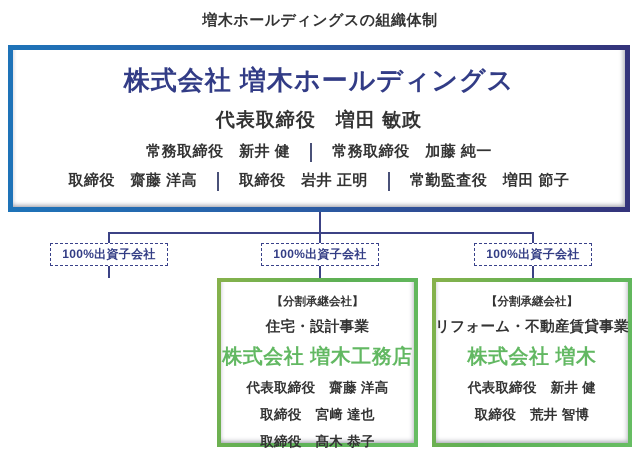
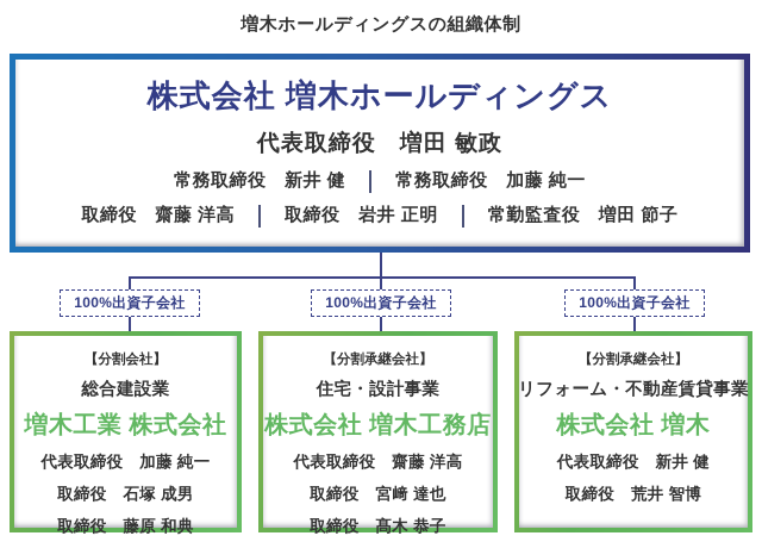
  増木ホールディングスの組織体制
  株式会社 増木ホールディングス
  代表取締役 増田 敏政
  常務取締役 新井 健
  常務取締役 加藤 純一
  取締役 齋藤 洋高
  取締役 岩井 正明
  常勤監査役 増田 節子
  100%出資子会社
  100%出資子会社
  100%出資子会社
+ 【分割会社】
+ 総合建設業
+ 増木工業 株式会社
+ 代表取締役 加藤 純一
+ 取締役 石塚 成男
+ 取締役 藤原 和典
  【分割承継会社】
  住宅・設計事業
  株式会社 増木工務店
  代表取締役 齋藤 洋高
  取締役 宮﨑 達也
  取締役 髙木 恭子
  【分割承継会社】
  リフォーム・不動産賃貸事業
  株式会社 増木
  代表取締役 新井 健
  取締役 荒井 智博
